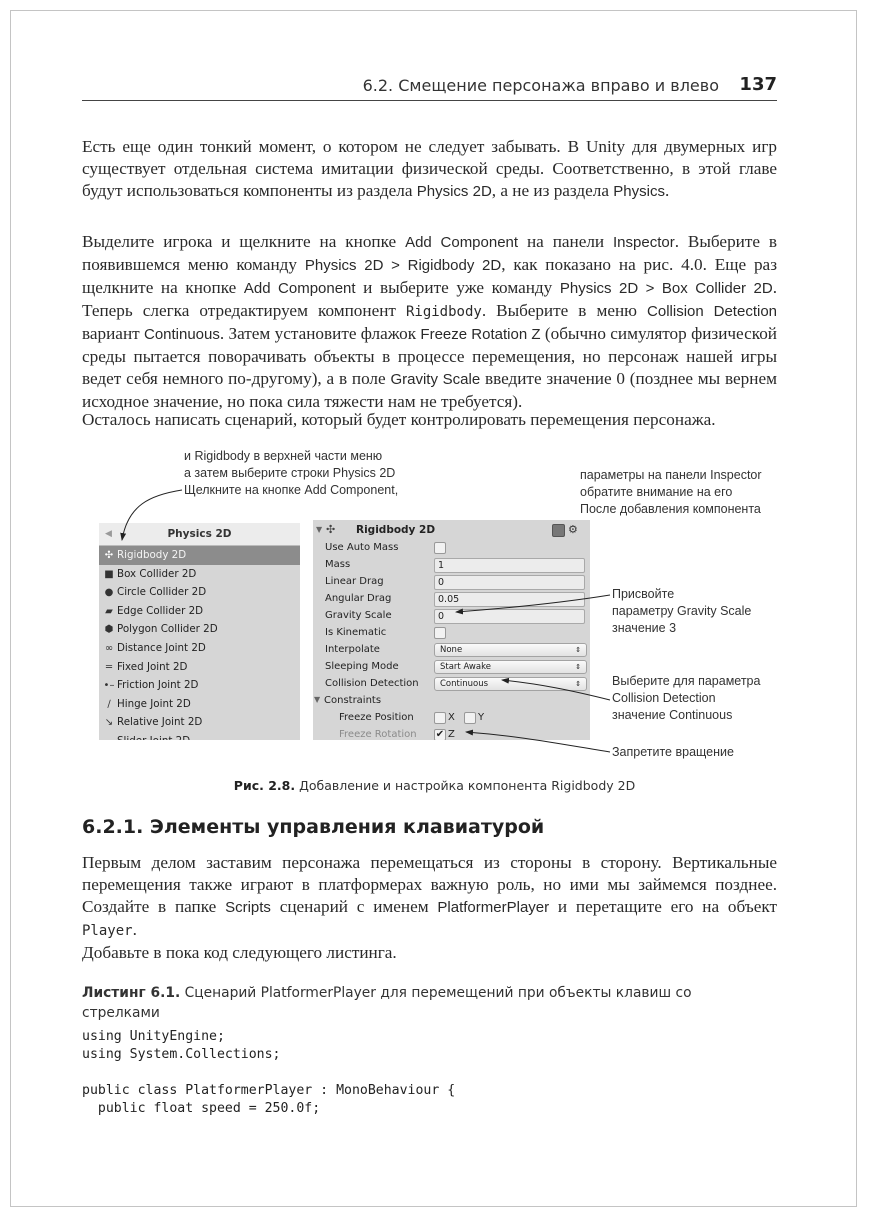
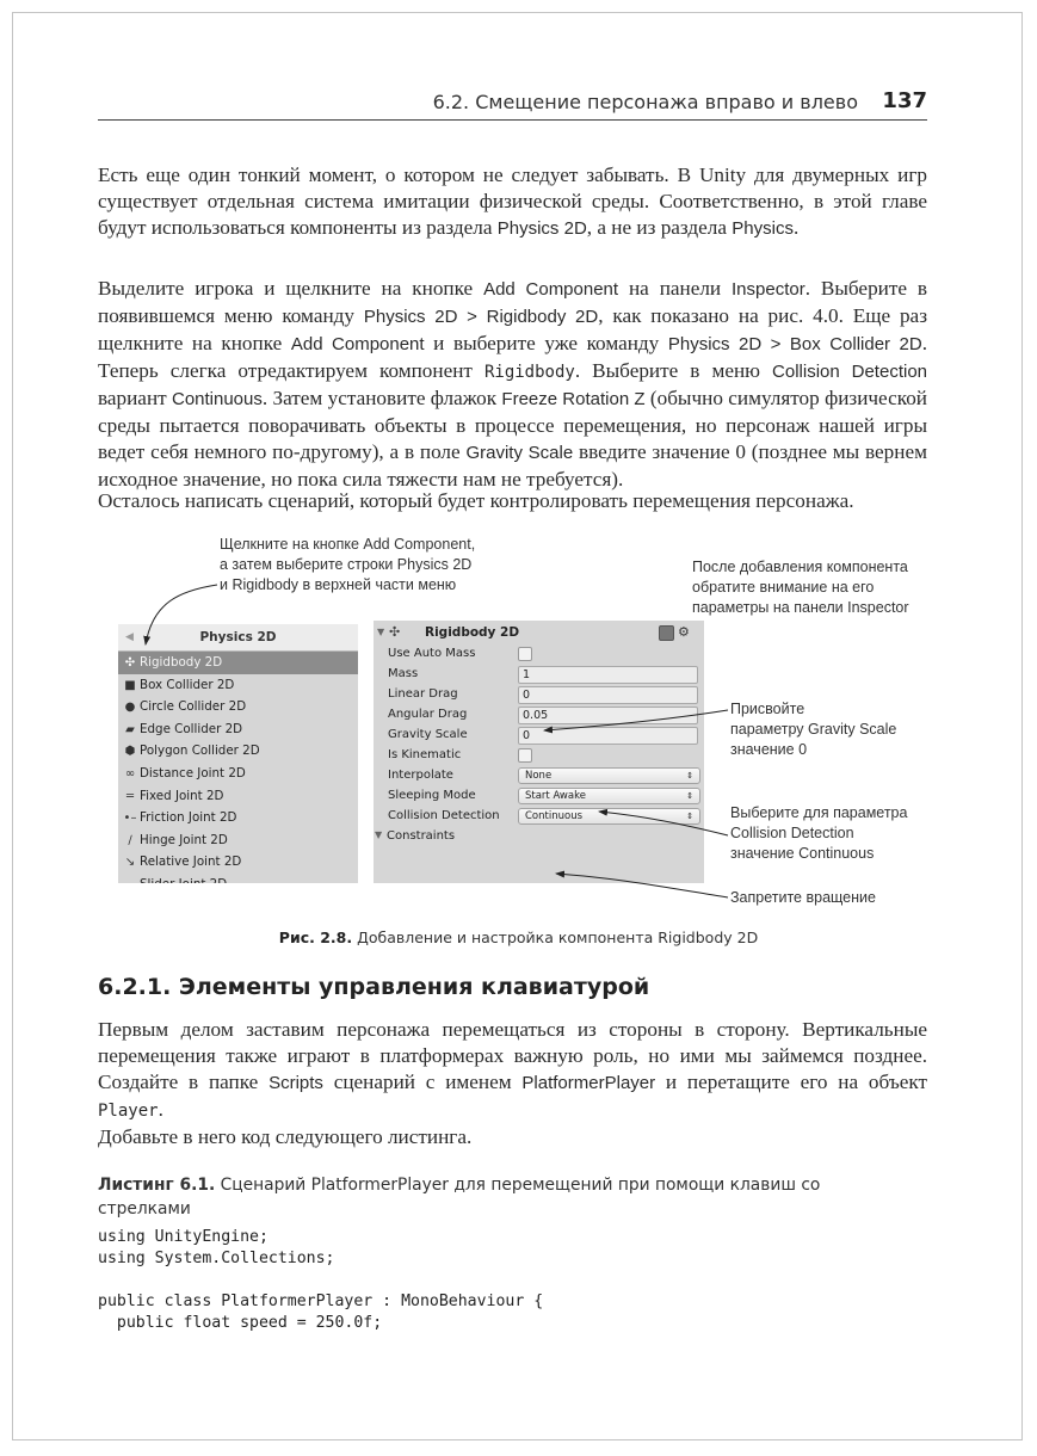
  6.2. Смещение персонажа вправо и влево
  137
  Есть еще один тонкий момент, о котором не следует забывать. В Unity для двумерных игр существует отдельная система имитации физической среды. Соответственно, в этой главе будут использоваться компоненты из раздела Physics 2D, а не из раздела Physics.
  Выделите игрока и щелкните на кнопке Add Component на панели Inspector. Выберите в появившемся меню команду Physics 2D > Rigidbody 2D, как показано на рис. 4.0. Еще раз щелкните на кнопке Add Component и выберите уже команду Physics 2D > Box Collider 2D. Теперь слегка отредактируем компонент Rigidbody. Выберите в меню Collision Detection вариант Continuous. Затем установите флажок Freeze Rotation Z (обычно симулятор физической среды пытается поворачивать объекты в процессе перемещения, но персонаж нашей игры ведет себя немного по-другому), а в поле Gravity Scale введите значение 0 (позднее мы вернем исходное значение, но пока сила тяжести нам не требуется).
  Осталось написать сценарий, который будет контролировать перемещения персонажа.
- и Rigidbody в верхней части меню
+ Щелкните на кнопке Add Component,
  а затем выберите строки Physics 2D
- Щелкните на кнопке Add Component,
+ и Rigidbody в верхней части меню
- параметры на панели Inspector
+ После добавления компонента
  обратите внимание на его
- После добавления компонента
+ параметры на панели Inspector
  Присвойте
  параметру Gravity Scale
- значение 3
+ значение 0
  Выберите для параметра
  Collision Detection
  значение Continuous
  Запретите вращение
  ◀
  Physics 2D
  ✣ Rigidbody 2D
  ■ Box Collider 2D
  ● Circle Collider 2D
  ▰ Edge Collider 2D
  ⬢ Polygon Collider 2D
  ∞ Distance Joint 2D
  ═ Fixed Joint 2D
  •– Friction Joint 2D
  ∕ Hinge Joint 2D
  ↘ Relative Joint 2D
  ▼
  ✣
  Rigidbody 2D
  ⚙
  Use Auto Mass
  Mass
  1
  Linear Drag
  0
  Angular Drag
  0.05
  Gravity Scale
  0
  Is Kinematic
  Interpolate
  None
  ⇕
  Sleeping Mode
  Start Awake
  ⇕
  Collision Detection
  Continuous
  ⇕
  ▼
  Constraints
- Freeze Position
- X
- Y
- Freeze Rotation
- ✔
- Z
  Рис. 2.8. Добавление и настройка компонента Rigidbody 2D
  6.2.1. Элементы управления клавиатурой
  Первым делом заставим персонажа перемещаться из стороны в сторону. Вертикальные перемещения также играют в платформерах важную роль, но ими мы займемся позднее. Создайте в папке Scripts сценарий с именем PlatformerPlayer и перетащите его на объект Player.
- Добавьте в пока код следующего листинга.
+ Добавьте в него код следующего листинга.
- Листинг 6.1. Сценарий PlatformerPlayer для перемещений при объекты клавиш со стрелками
+ Листинг 6.1. Сценарий PlatformerPlayer для перемещений при помощи клавиш со стрелками
  using UnityEngine;
  using System.Collections;
  public class PlatformerPlayer : MonoBehaviour {
  public float speed = 250.0f;
